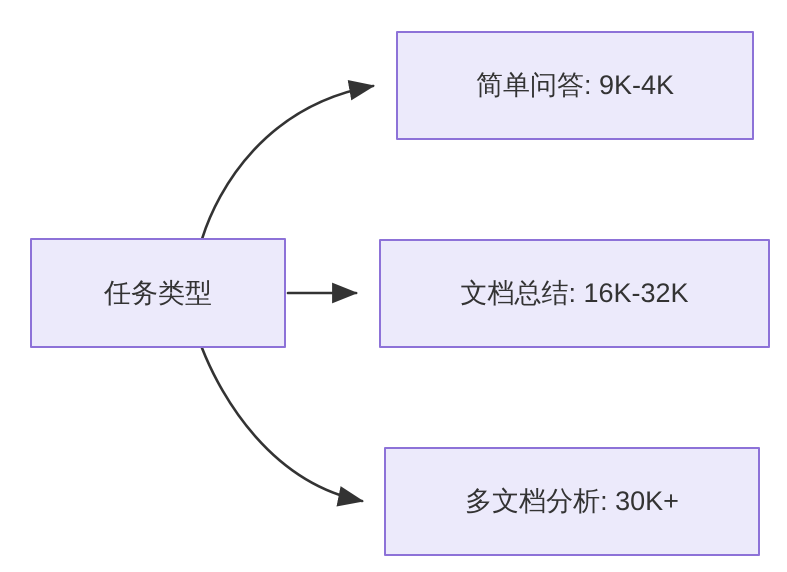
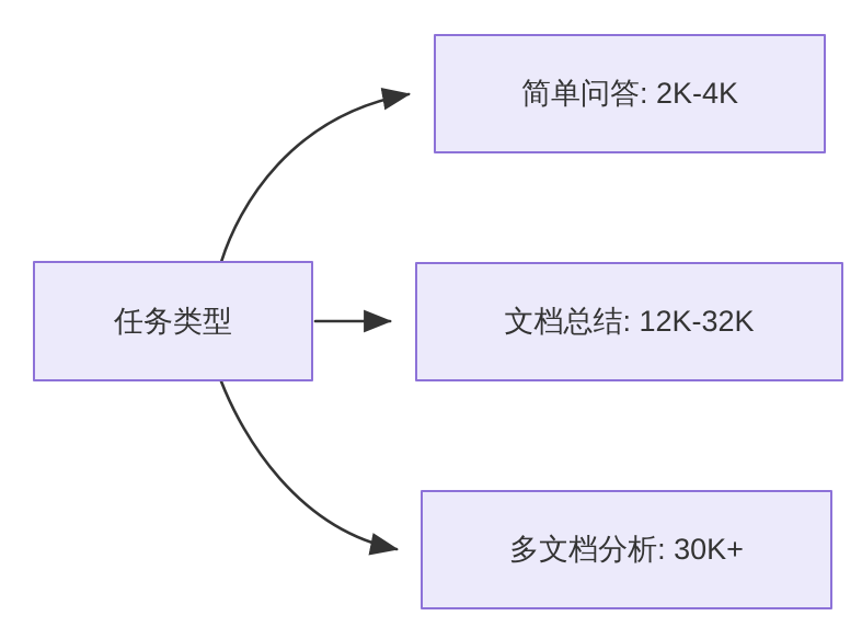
  任务类型
- 简单问答: 9K-4K
+ 简单问答: 2K-4K
- 文档总结: 16K-32K
+ 文档总结: 12K-32K
  多文档分析: 30K+
